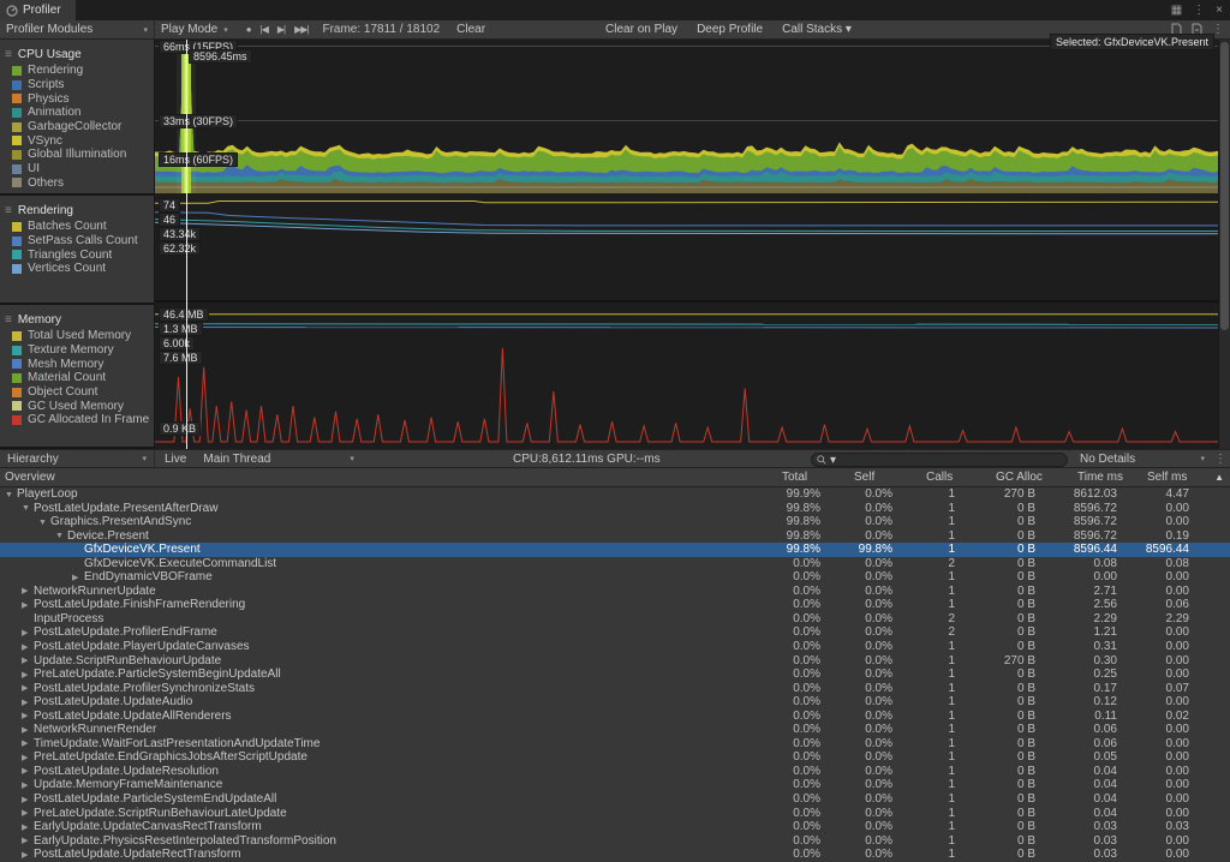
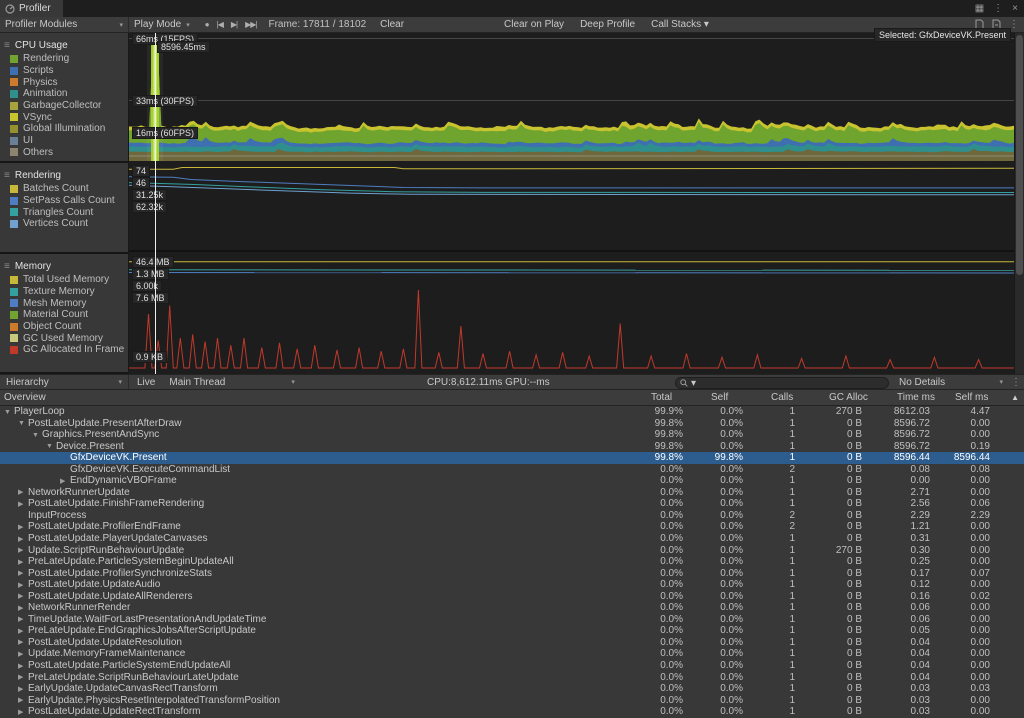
  Profiler
  ▦
  ⋮
  ×
  Profiler Modules
  Play Mode
  ●
  |◀
  ▶|
  ▶▶|
  Frame: 17811 / 18102
  Clear
  Clear on Play
  Deep Profile
  Call Stacks ▾
  ⋮
  ≡
  CPU Usage
  Rendering
  Scripts
  Physics
  Animation
  GarbageCollector
  VSync
  Global Illumination
  UI
  Others
  ≡
  Rendering
  Batches Count
  SetPass Calls Count
  Triangles Count
  Vertices Count
  ≡
  Memory
  Total Used Memory
  Texture Memory
  Mesh Memory
  Material Count
  Object Count
  GC Used Memory
  GC Allocated In Frame
  Selected: GfxDeviceVK.Present
  66m (15FPS)
  33m (30FPS)
  16m (60FPS)
  8596.45ms
  74
  46
- 43.34k
+ 31.25k
  62.32k
  46.4 MB
  1.3B
  6.00
  7.6B
  0.9 KB
  Hierarchy
  Live
  Main Thread
  CPU:8,612.11ms GPU:--ms
  ▾
  No Details
  ⋮
  Overview
  Total
  Self
  Calls
  GC Alloc
  Time ms
  Self ms
  ▲
  PlayerLoop
  99.9%
  0.0%
  1
  270 B
  8612.03
  4.47
  PostLateUpdate.PresentAfterDraw
  99.8%
  0.0%
  1
  0 B
  8596.72
  0.00
  Graphics.PresentAndSync
  99.8%
  0.0%
  1
  0 B
  8596.72
  0.00
  Device.Present
  99.8%
  0.0%
  1
  0 B
  8596.72
  0.19
  GfxDeviceVK.Present
  99.8%
  99.8%
  1
  0 B
  8596.44
  8596.44
  GfxDeviceVK.ExecuteCommandList
  0.0%
  0.0%
  2
  0 B
  0.08
  0.08
  EndDynamicVBOFrame
  0.0%
  0.0%
  1
  0 B
  0.00
  0.00
  NetworkRunnerUpdate
  0.0%
  0.0%
  1
  0 B
  2.71
  0.00
  PostLateUpdate.FinishFrameRendering
  0.0%
  0.0%
  1
  0 B
  2.56
  0.06
  InputProcess
  0.0%
  0.0%
  2
  0 B
  2.29
  2.29
  PostLateUpdate.ProfilerEndFrame
  0.0%
  0.0%
  2
  0 B
  1.21
  0.00
  PostLateUpdate.PlayerUpdateCanvases
  0.0%
  0.0%
  1
  0 B
  0.31
  0.00
  Update.ScriptRunBehaviourUpdate
  0.0%
  0.0%
  1
  270 B
  0.30
  0.00
  PreLateUpdate.ParticleSystemBeginUpdateAll
  0.0%
  0.0%
  1
  0 B
  0.25
  0.00
  PostLateUpdate.ProfilerSynchronizeStats
  0.0%
  0.0%
  1
  0 B
  0.17
  0.07
  PostLateUpdate.UpdateAudio
  0.0%
  0.0%
  1
  0 B
  0.12
  0.00
  PostLateUpdate.UpdateAllRenderers
  0.0%
  0.0%
  1
  0 B
- 0.11
+ 0.16
  0.02
  NetworkRunnerRender
  0.0%
  0.0%
  1
  0 B
  0.06
  0.00
  TimeUpdate.WaitForLastPresentationAndUpdateTime
  0.0%
  0.0%
  1
  0 B
  0.06
  0.00
  PreLateUpdate.EndGraphicsJobsAfterScriptUpdate
  0.0%
  0.0%
  1
  0 B
  0.05
  0.00
  PostLateUpdate.UpdateResolution
  0.0%
  0.0%
  1
  0 B
  0.04
  0.00
  Update.MemoryFrameMaintenance
  0.0%
  0.0%
  1
  0 B
  0.04
  0.00
  PostLateUpdate.ParticleSystemEndUpdateAll
  0.0%
  0.0%
  1
  0 B
  0.04
  0.00
  PreLateUpdate.ScriptRunBehaviourLateUpdate
  0.0%
  0.0%
  1
  0 B
  0.04
  0.00
  EarlyUpdate.UpdateCanvasRectTransform
  0.0%
  0.0%
  1
  0 B
  0.03
  0.03
  EarlyUpdate.PhysicsResetInterpolatedTransformPosition
  0.0%
  0.0%
  1
  0 B
  0.03
  0.00
  PostLateUpdate.UpdateRectTransform
  0.0%
  0.0%
  1
  0 B
  0.03
  0.00
